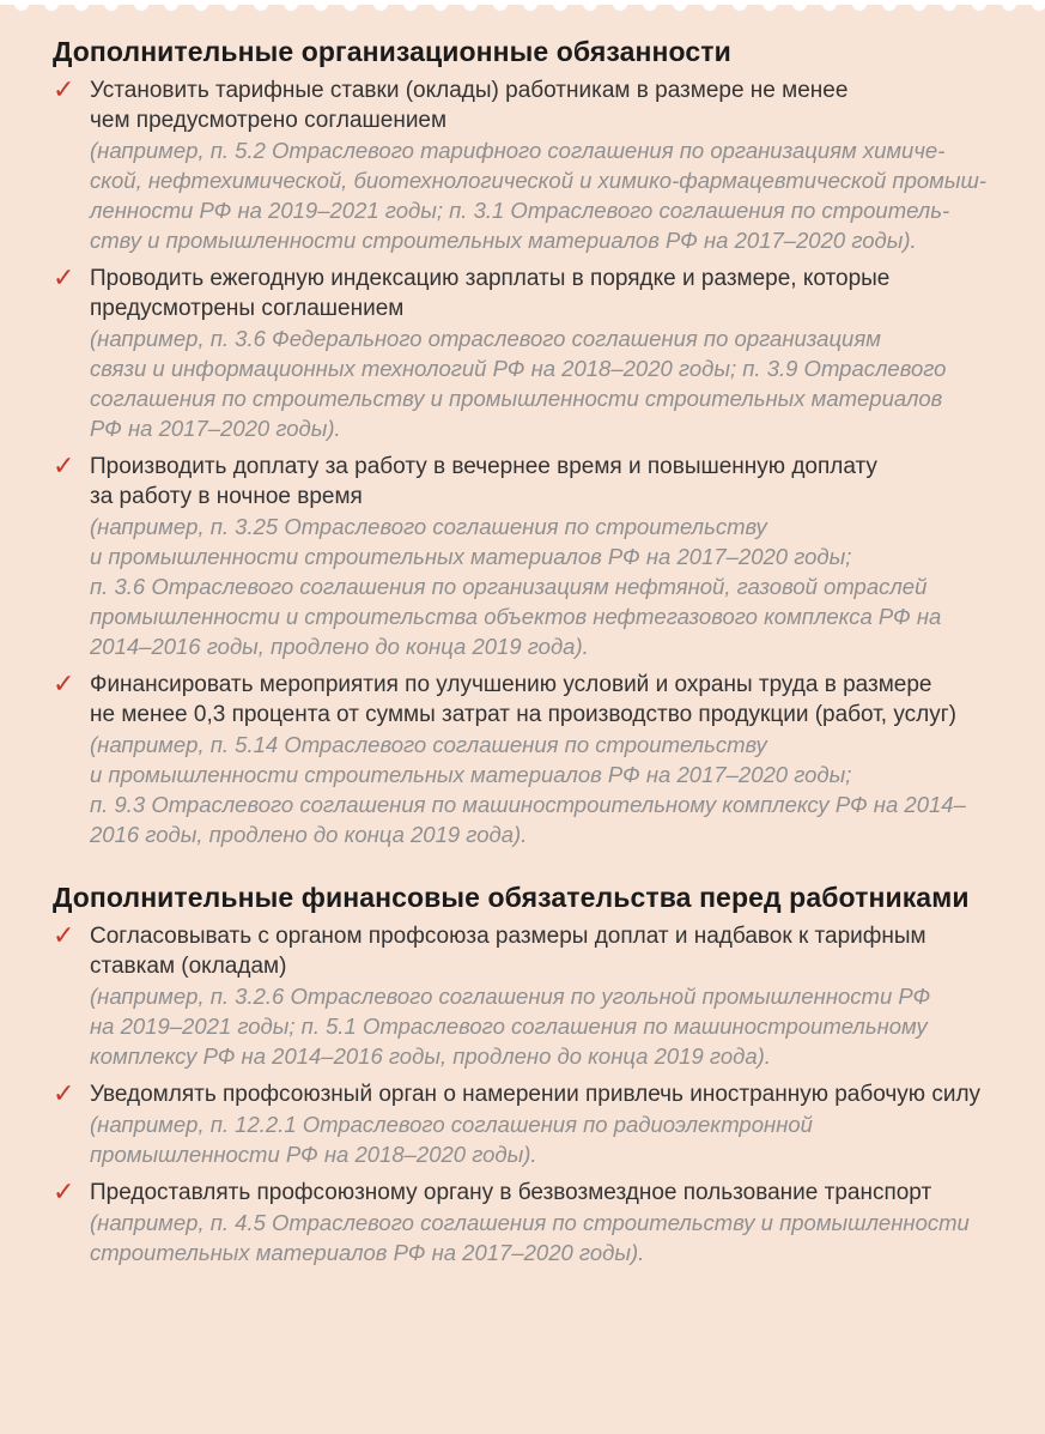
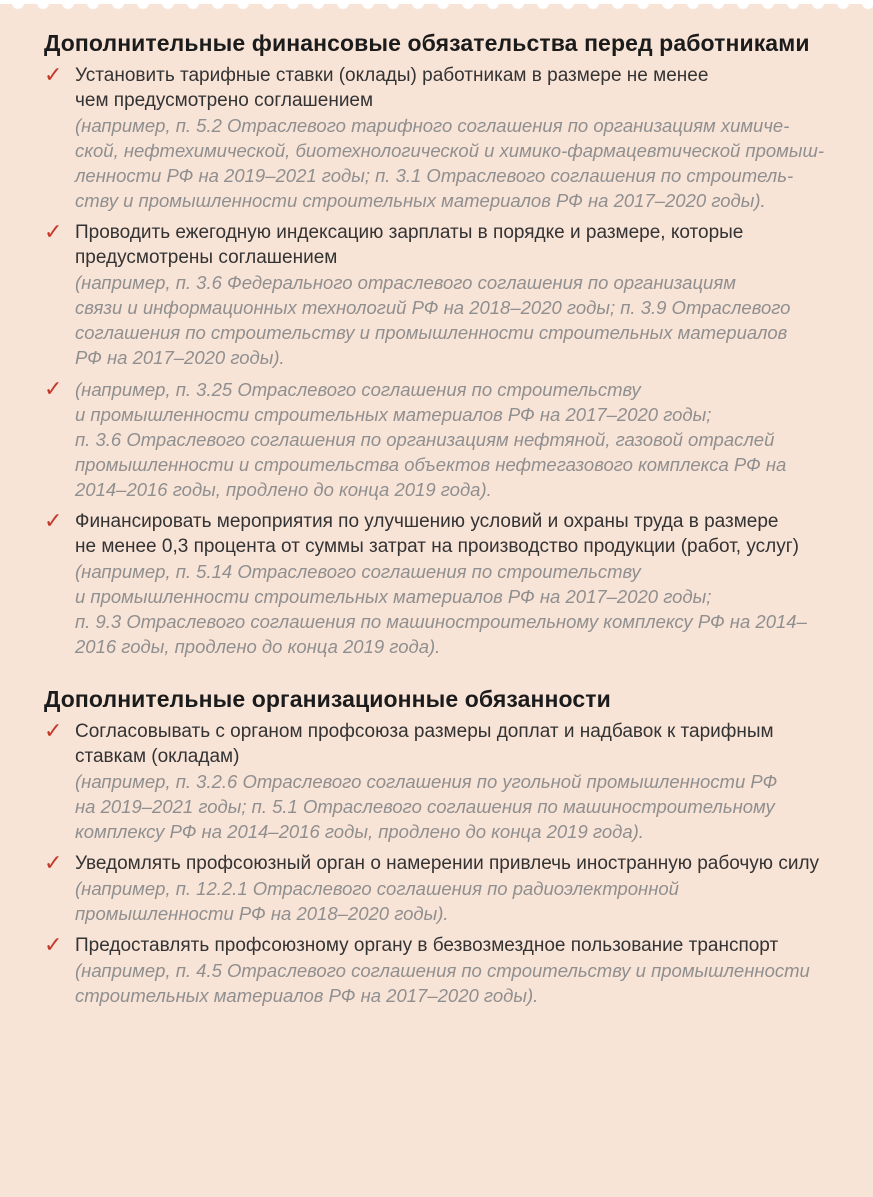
- Дополнительные организационные обязанности
+ Дополнительные финансовые обязательства перед работниками
  ✓
  Установить тарифные ставки (оклады) работникам в размере не менее
  чем предусмотрено соглашением
  (например, п. 5.2 Отраслевого тарифного соглашения по организациям химиче-
  ской, нефтехимической, биотехнологической и химико-фармацевтической промыш-
  ленности РФ на 2019–2021 годы; п. 3.1 Отраслевого соглашения по строитель-
  ству и промышленности строительных материалов РФ на 2017–2020 годы).
  ✓
  Проводить ежегодную индексацию зарплаты в порядке и размере, которые
  предусмотрены соглашением
  (например, п. 3.6 Федерального отраслевого соглашения по организациям
  связи и информационных технологий РФ на 2018–2020 годы; п. 3.9 Отраслевого
  соглашения по строительству и промышленности строительных материалов
  РФ на 2017–2020 годы).
  ✓
- Производить доплату за работу в вечернее время и повышенную доплату
- за работу в ночное время
  (например, п. 3.25 Отраслевого соглашения по строительству
  и промышленности строительных материалов РФ на 2017–2020 годы;
  п. 3.6 Отраслевого соглашения по организациям нефтяной, газовой отраслей
  промышленности и строительства объектов нефтегазового комплекса РФ на
  2014–2016 годы, продлено до конца 2019 года).
  ✓
  Финансировать мероприятия по улучшению условий и охраны труда в размере
  не менее 0,3 процента от суммы затрат на производство продукции (работ, услуг)
  (например, п. 5.14 Отраслевого соглашения по строительству
  и промышленности строительных материалов РФ на 2017–2020 годы;
  п. 9.3 Отраслевого соглашения по машиностроительному комплексу РФ на 2014–
  2016 годы, продлено до конца 2019 года).
- Дополнительные финансовые обязательства перед работниками
+ Дополнительные организационные обязанности
  ✓
  Согласовывать с органом профсоюза размеры доплат и надбавок к тарифным
  ставкам (окладам)
  (например, п. 3.2.6 Отраслевого соглашения по угольной промышленности РФ
  на 2019–2021 годы; п. 5.1 Отраслевого соглашения по машиностроительному
  комплексу РФ на 2014–2016 годы, продлено до конца 2019 года).
  ✓
  Уведомлять профсоюзный орган о намерении привлечь иностранную рабочую силу
  (например, п. 12.2.1 Отраслевого соглашения по радиоэлектронной
  промышленности РФ на 2018–2020 годы).
  ✓
  Предоставлять профсоюзному органу в безвозмездное пользование транспорт
  (например, п. 4.5 Отраслевого соглашения по строительству и промышленности
  строительных материалов РФ на 2017–2020 годы).
